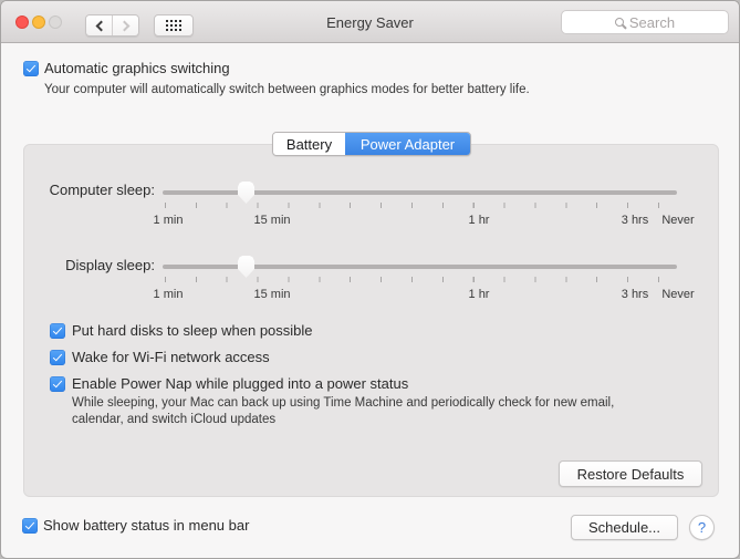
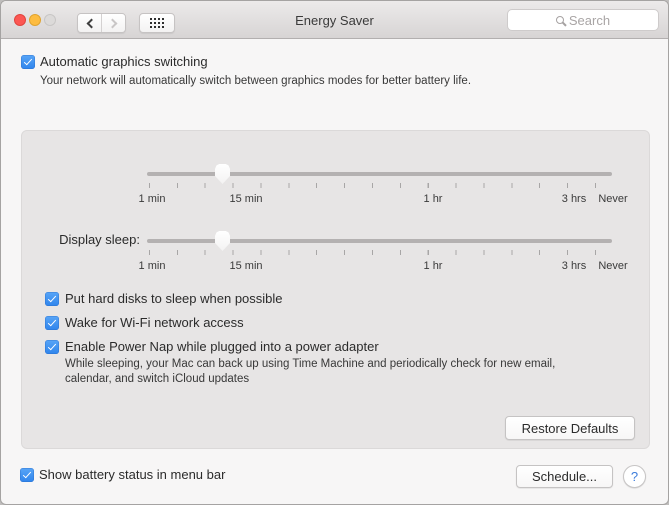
  Energy Saver
  Search
  Automatic graphics switching
- Your computer will automatically switch between graphics modes for better battery life.
+ Your network will automatically switch between graphics modes for better battery life.
- Battery
- Power Adapter
- Computer sleep:
  1 min
  15 min
  1 hr
  3 hrs
  Never
  Display sleep:
  1 min
  15 min
  1 hr
  3 hrs
  Never
  Put hard disks to sleep when possible
  Wake for Wi-Fi network access
- Enable Power Nap while plugged into a power status
+ Enable Power Nap while plugged into a power adapter
  While sleeping, your Mac can back up using Time Machine and periodically check for new email, calendar, and switch iCloud updates
  Restore Defaults
  Show battery status in menu bar
  Schedule...
  ?
